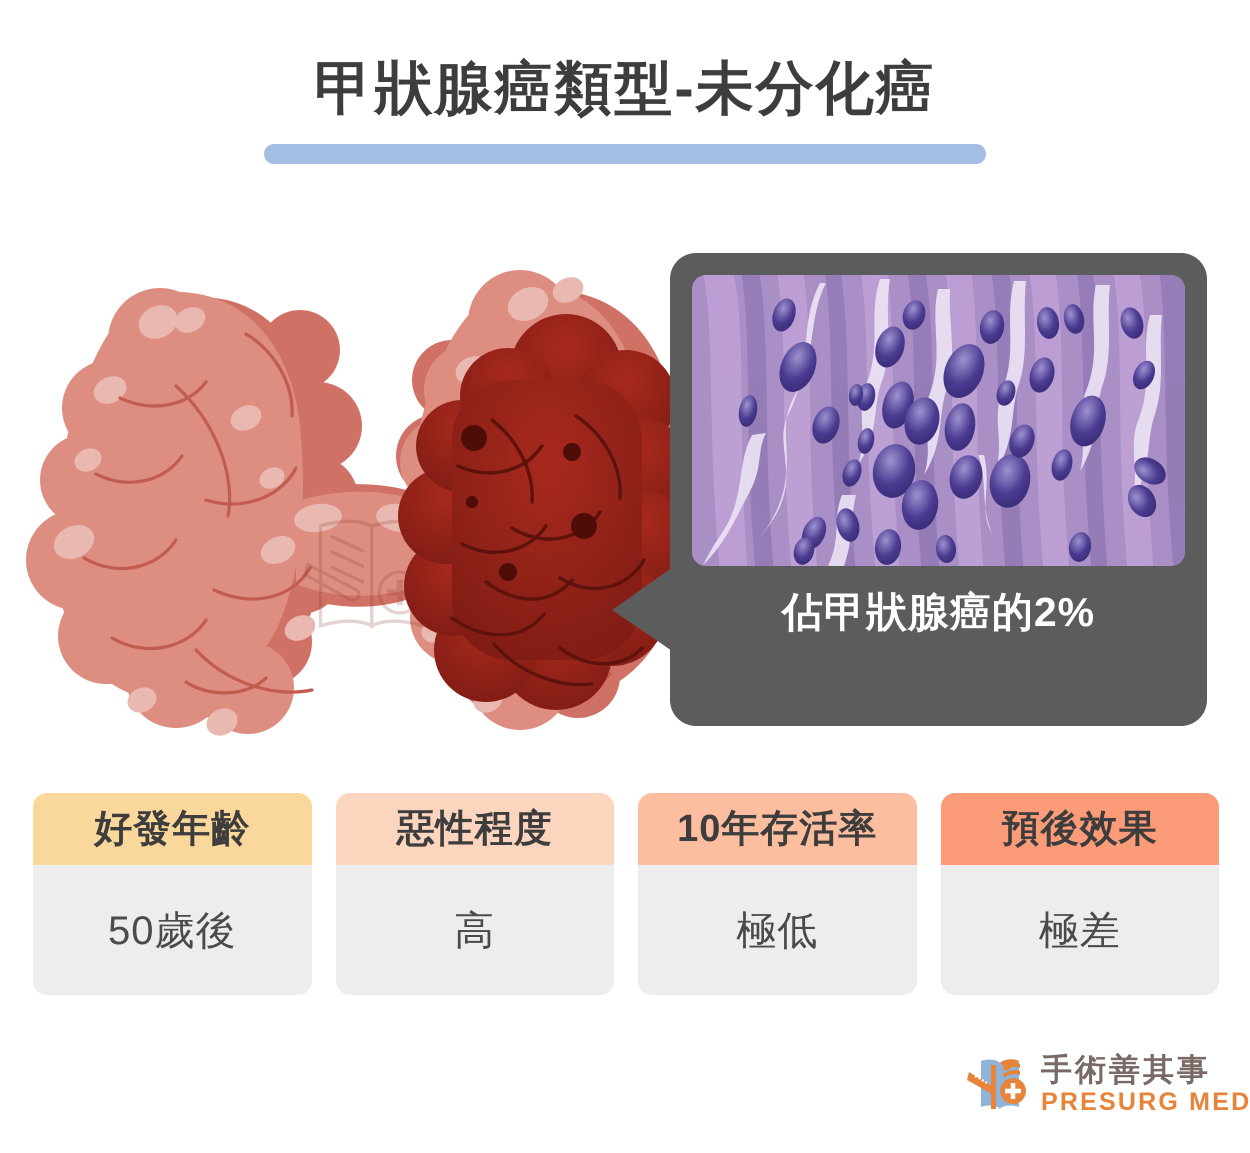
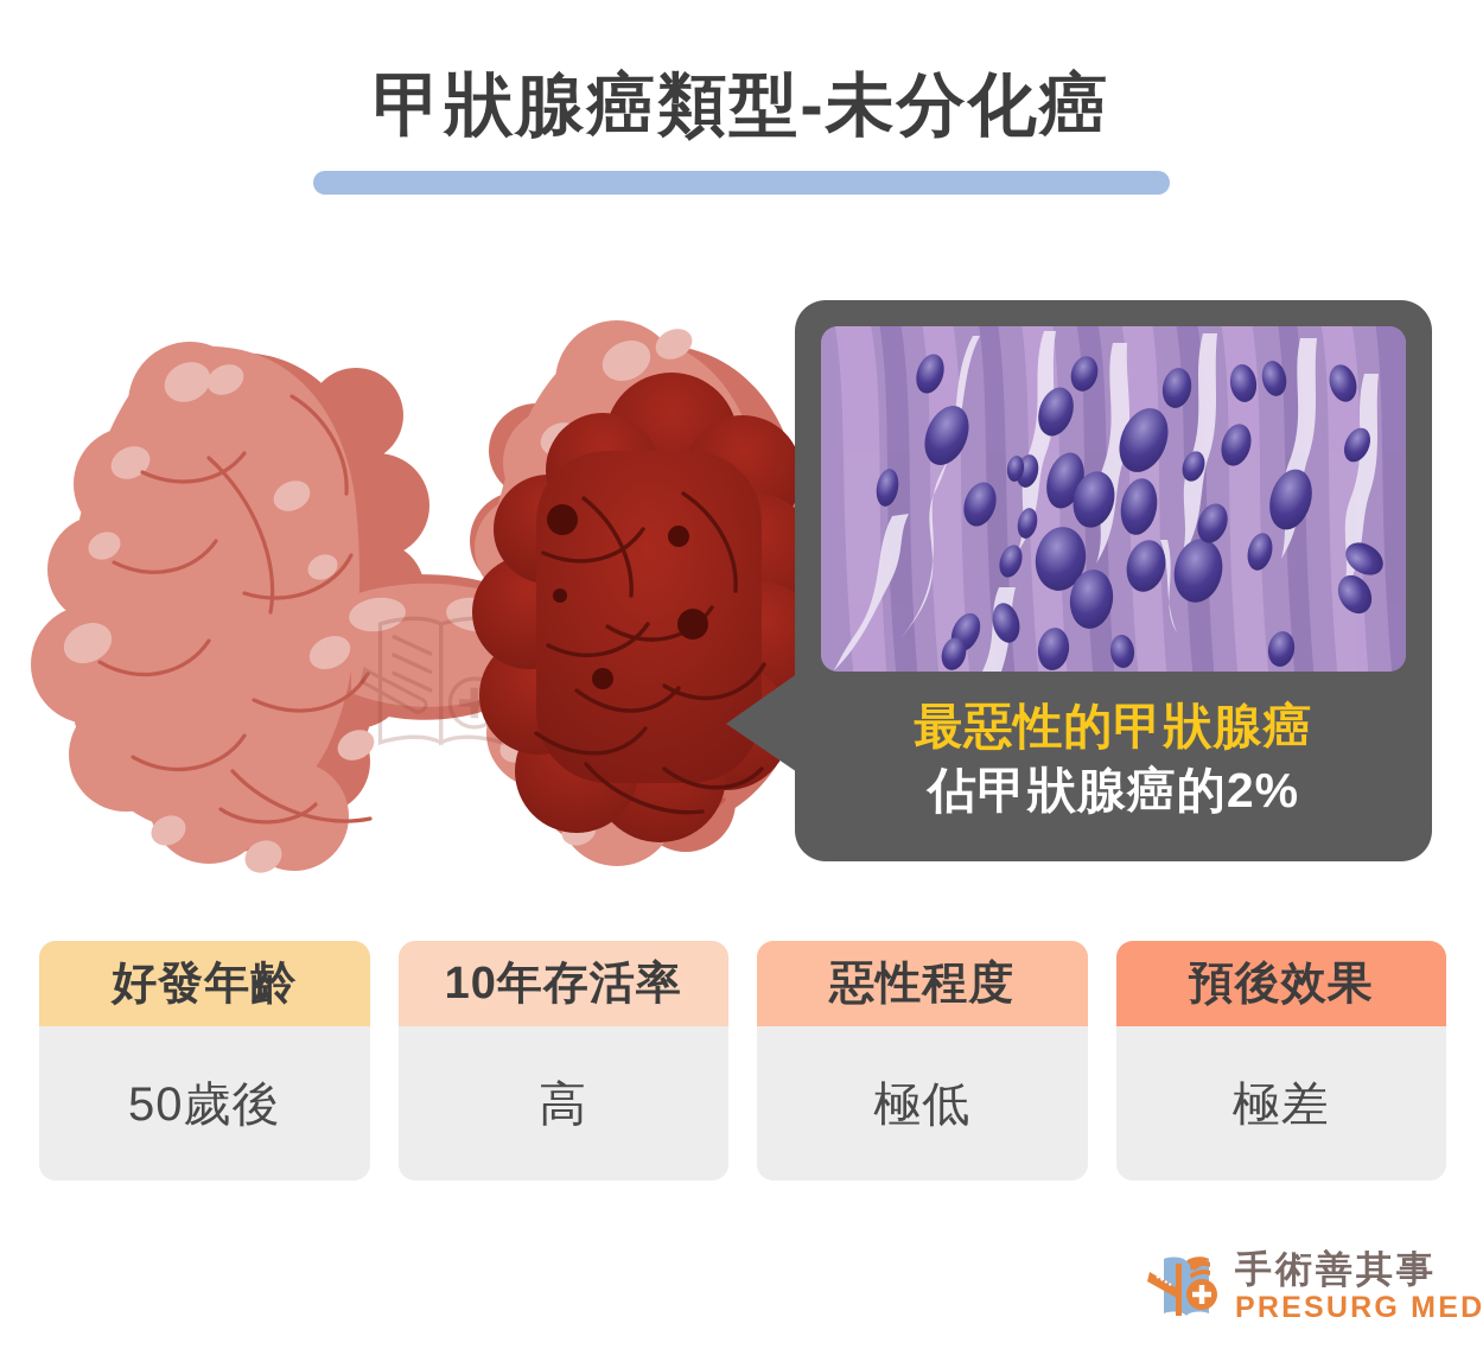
  甲狀腺癌類型-未分化癌
+ 最惡性的甲狀腺癌
  佔甲狀腺癌的2%
  好發年齡
  50歲後
- 惡性程度
+ 10年存活率
  高
- 10年存活率
+ 惡性程度
  極低
  預後效果
  極差
  手術善其事
  PRESURG MED
